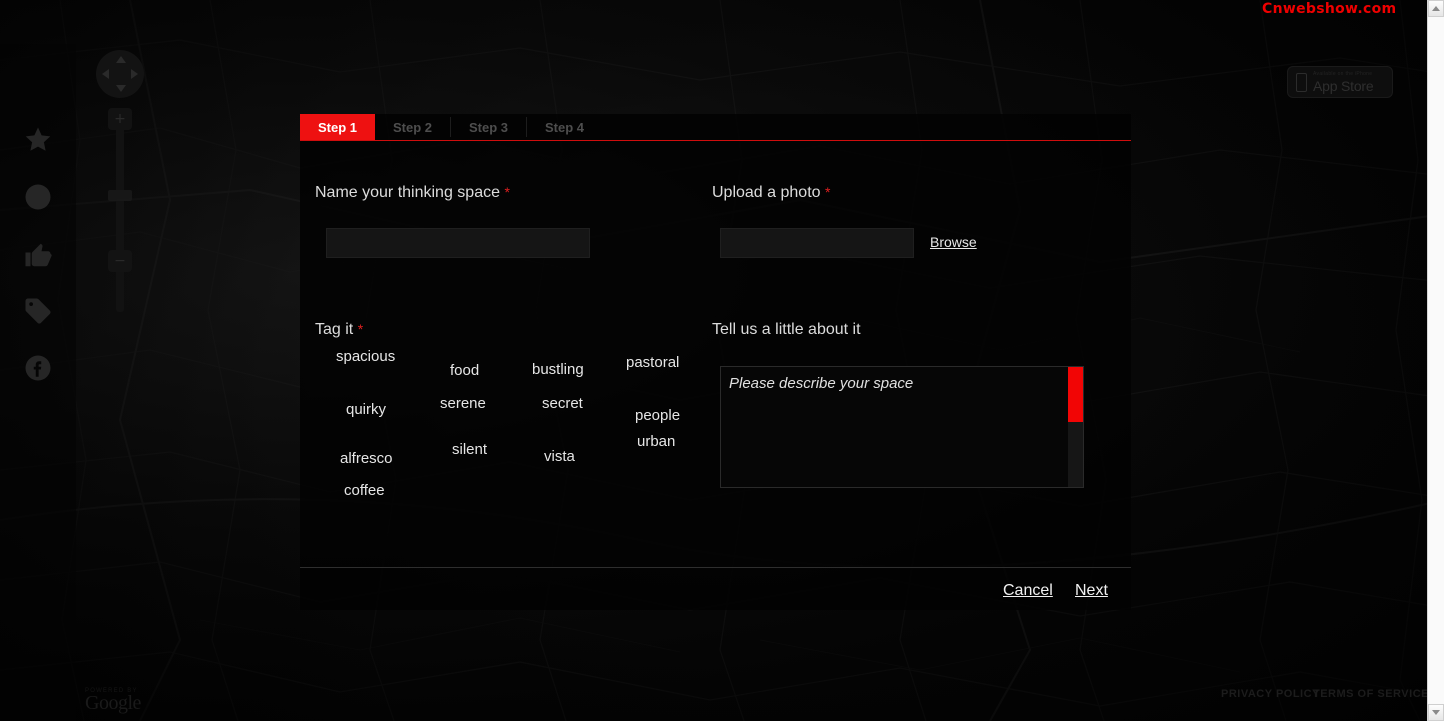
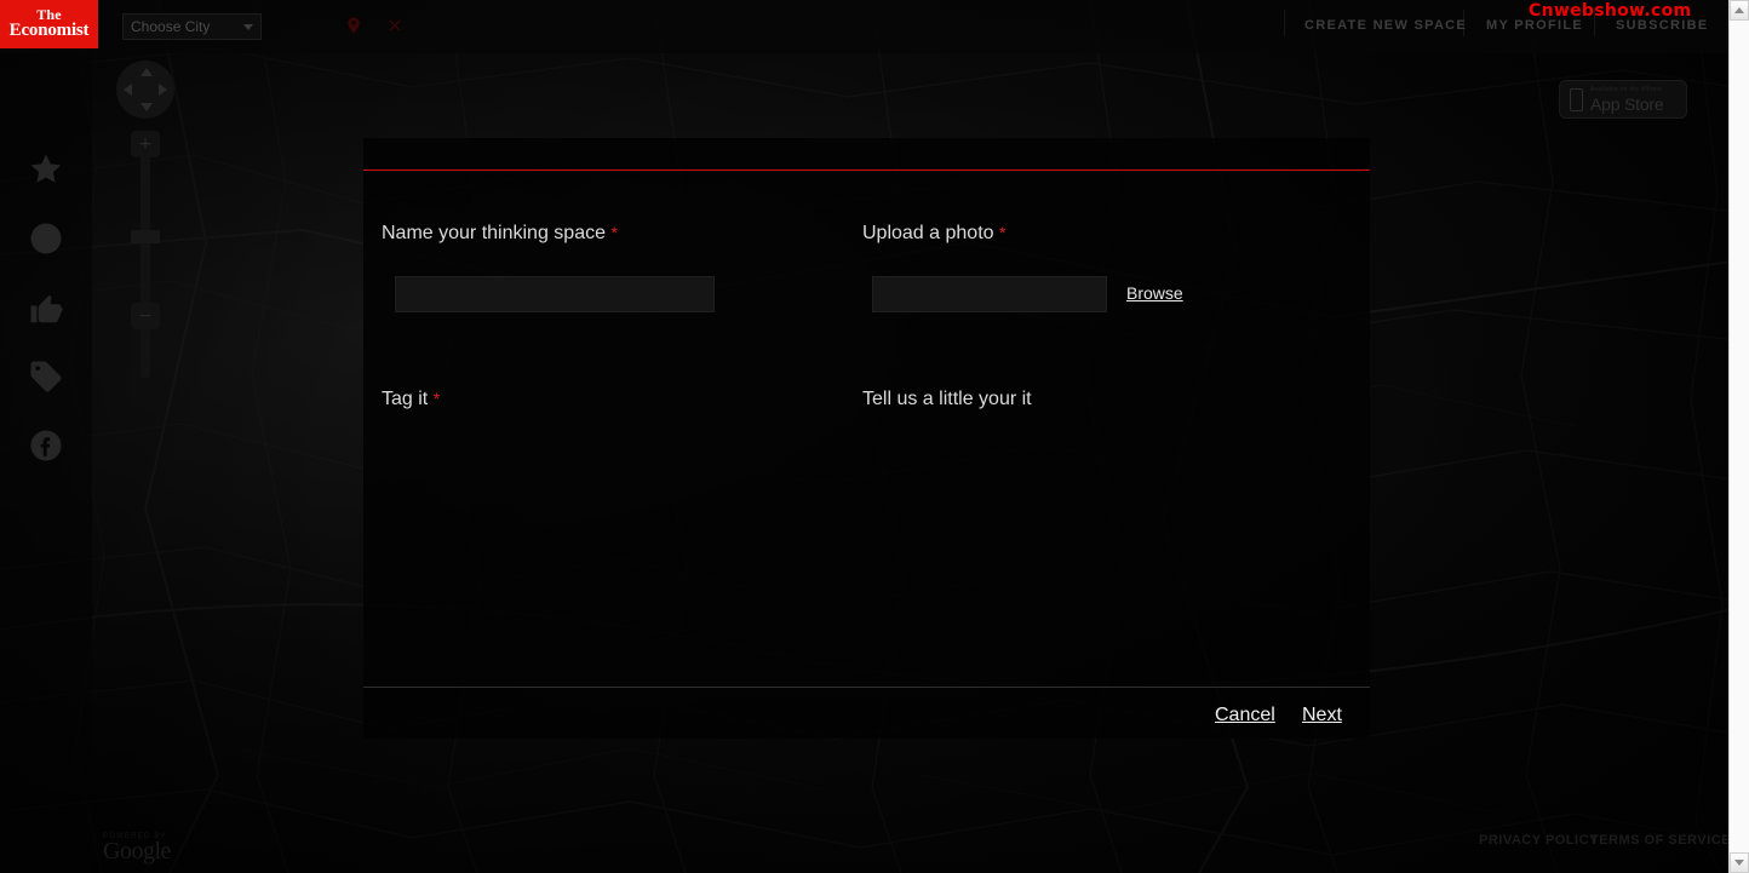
  +
  App Store
+ The
+ Economist
+ Choose City
+ CREATE NEW SPACE
+ MY PROFILE
+ SUBSCRIBE
  Cnwebshow.com
- Step 1
- Step 2
- Step 3
- Step 4
  Name your thinking space *
  Upload a photo *
  Browse
  Tag it *
- spacious
- food
- bustling
- pastoral
- quirky
- serene
- secret
- people
- silent
- vista
- urban
- alfresco
- coffee
- Tell us a little about it
+ Tell us a little your it
- Please describe your space
  Cancel
  Next
  Google
  PRIVACY POLICY
  TERMS OF SERVICE
